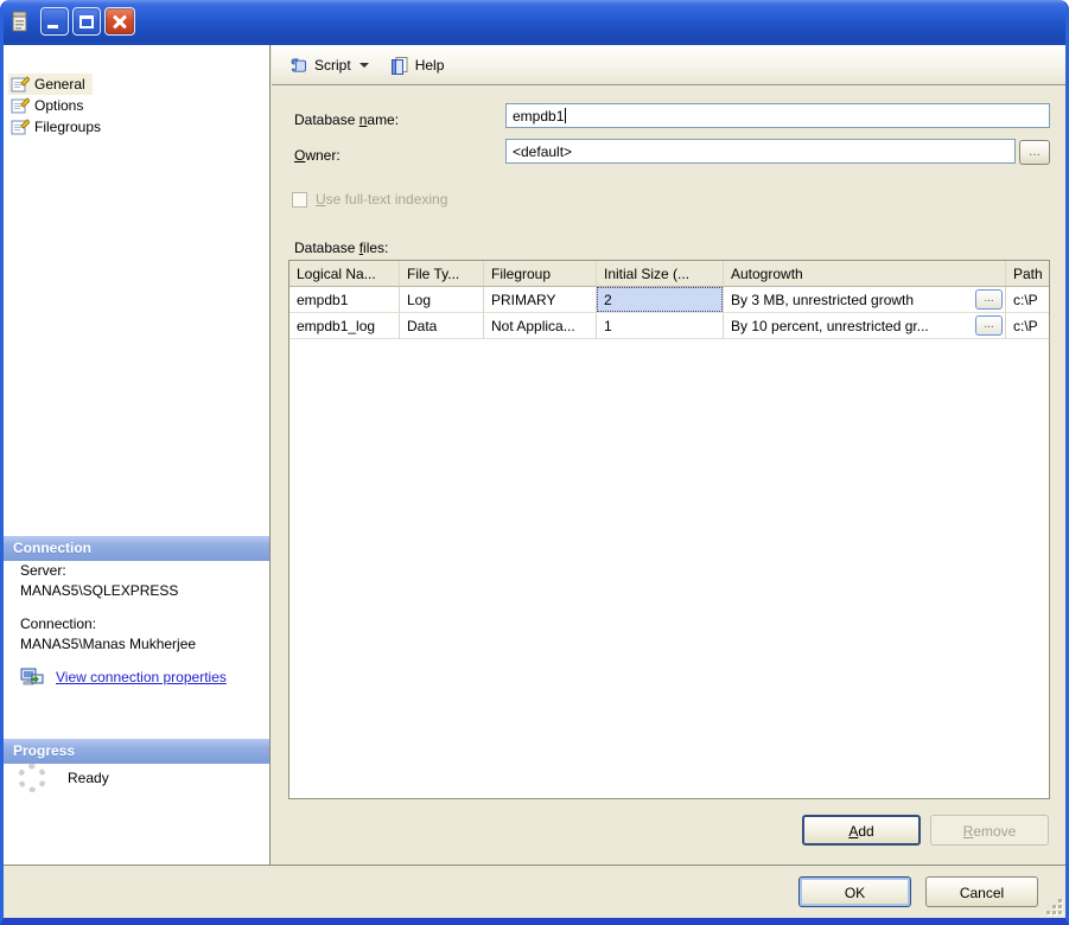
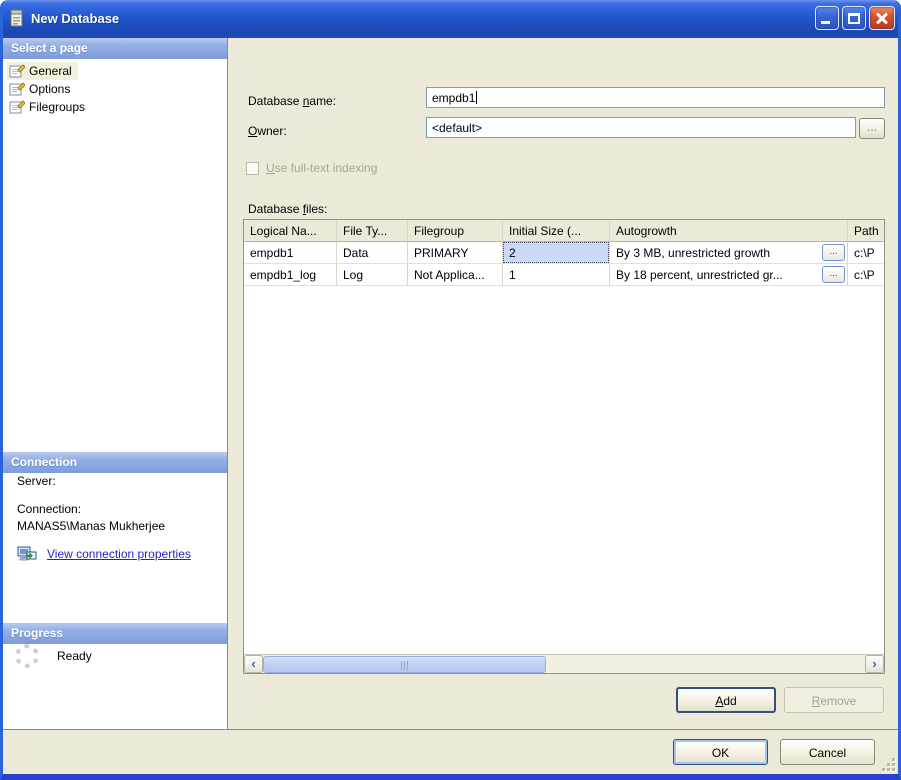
+ New Database
+ Select a page
  General
  Options
  Filegroups
  Connection
  Server:
- MANAS5\SQLEXPRESS
  Connection:
  MANAS5\Manas Mukherjee
  View connection properties
  Progress
  Ready
- Script
- Help
  Database name:
  empdb1
  Owner:
  <default>
  ...
  Use full-text indexing
  Database files:
  Logical Na...
  File Ty...
  Filegroup
  Initial Size (...
  Autogrowth
  Path
  empdb1
- Log
+ Data
  PRIMARY
  2
  By 3 MB, unrestricted growth
  ...
  c:\P
  empdb1_log
- Data
+ Log
  Not Applica...
  1
- By 10 percent, unrestricted gr...
+ By 18 percent, unrestricted gr...
  ...
  c:\P
+ ‹
+ ›
  Add
  Remove
  OK
  Cancel
